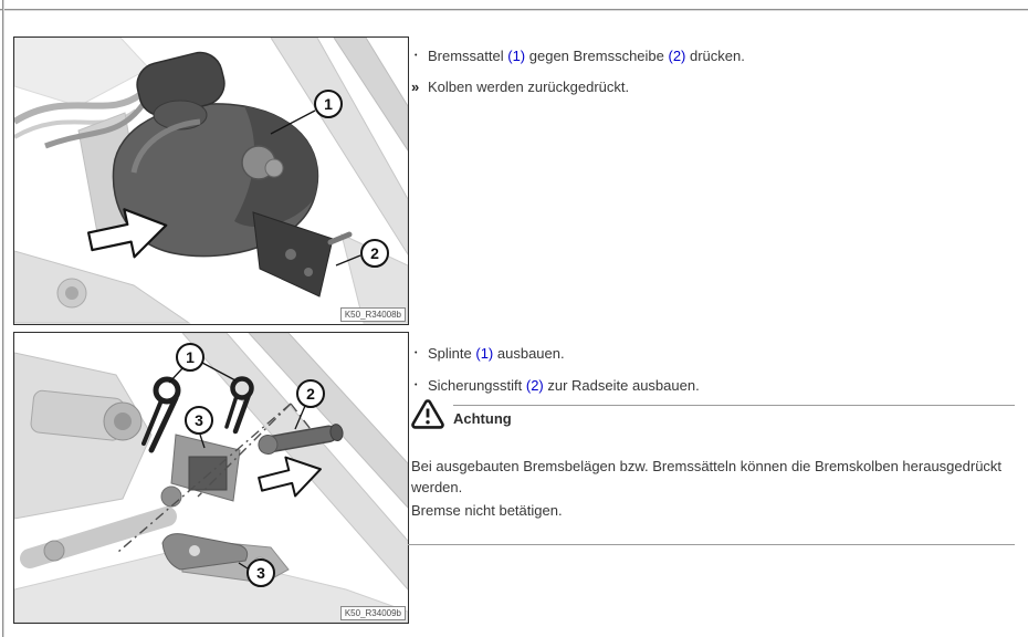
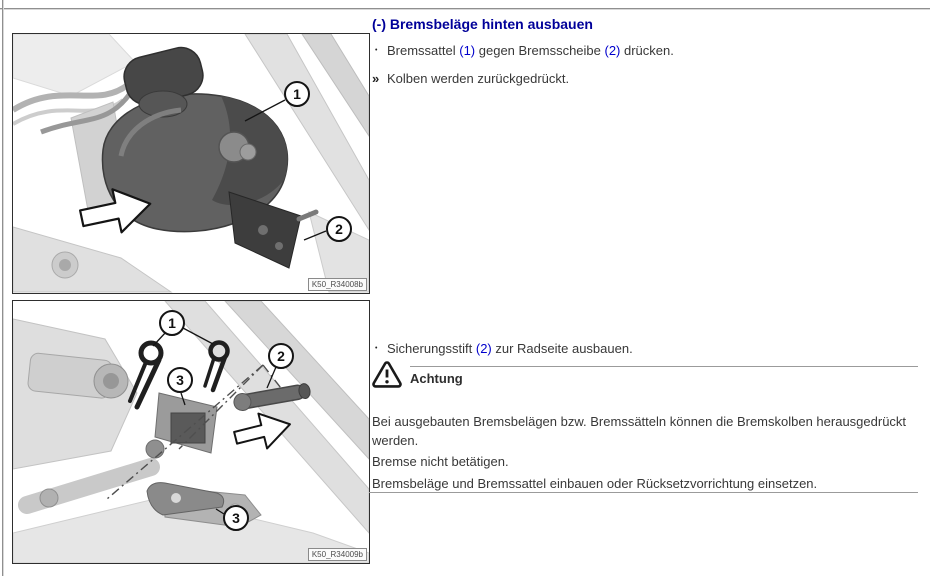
  1
  2
  K50_R34008b
  1
  2
  3
  3
  K50_R34009b
+ (-) Bremsbeläge hinten ausbauen
  Bremssattel (1) gegen Bremsscheibe (2) drücken.
  »
  Kolben werden zurückgedrückt.
- Splinte (1) ausbauen.
  Sicherungsstift (2) zur Radseite ausbauen.
  Achtung
  Bei ausgebauten Bremsbelägen bzw. Bremssätteln können die Bremskolben herausgedrückt werden.
  Bremse nicht betätigen.
+ Bremsbeläge und Bremssattel einbauen oder Rücksetzvorrichtung einsetzen.
